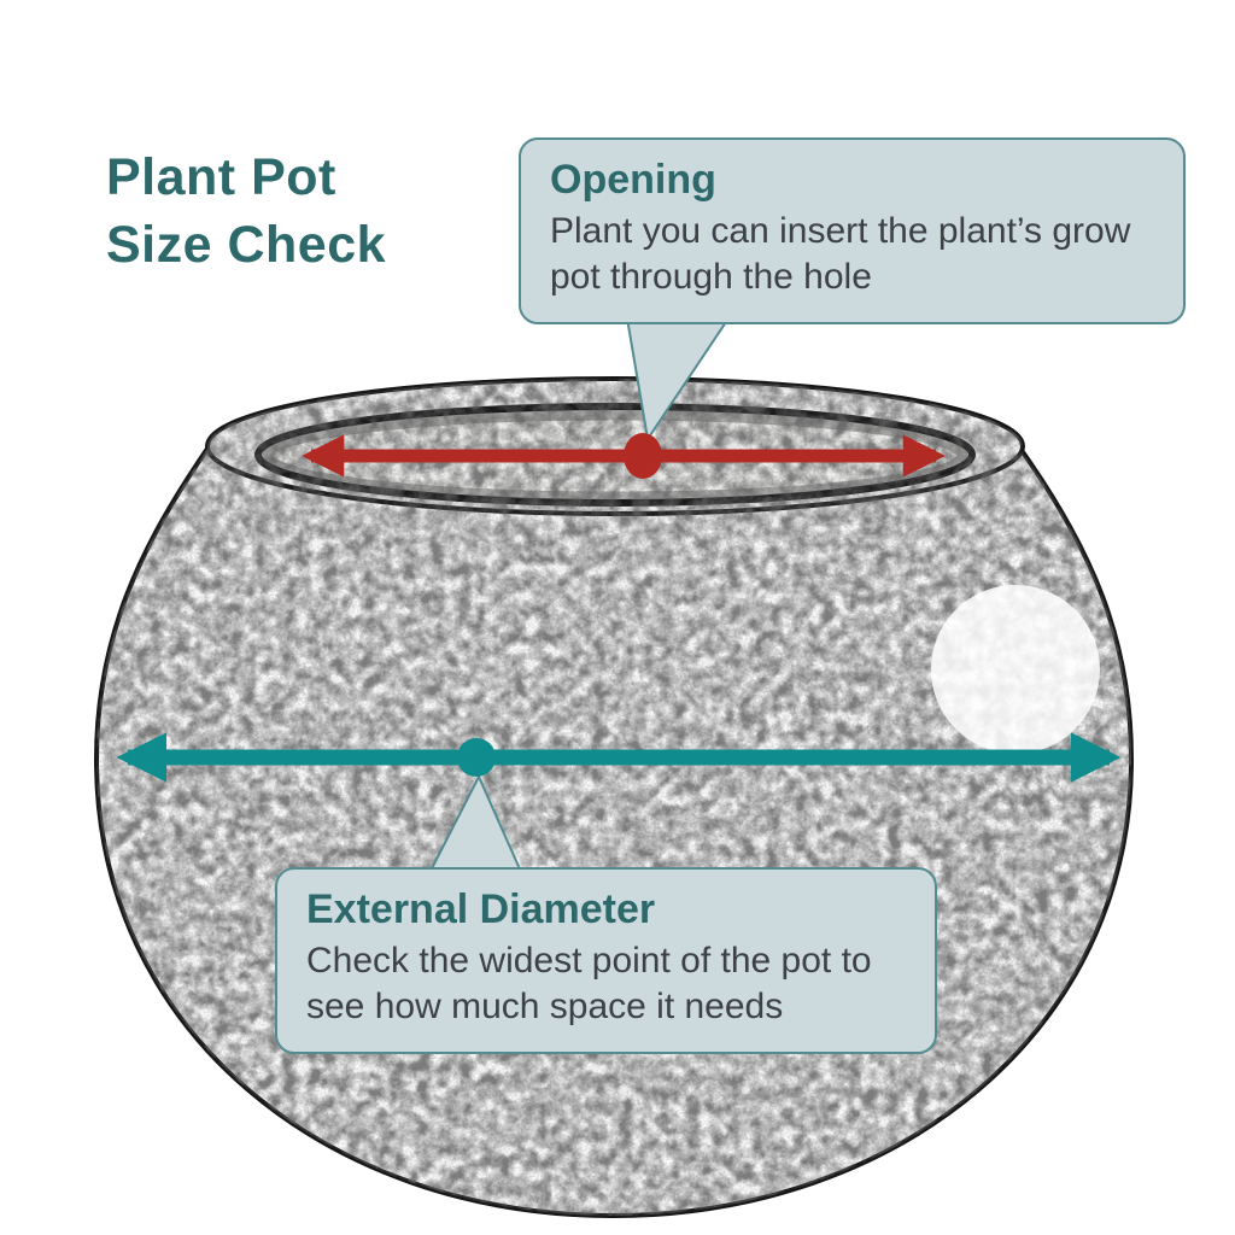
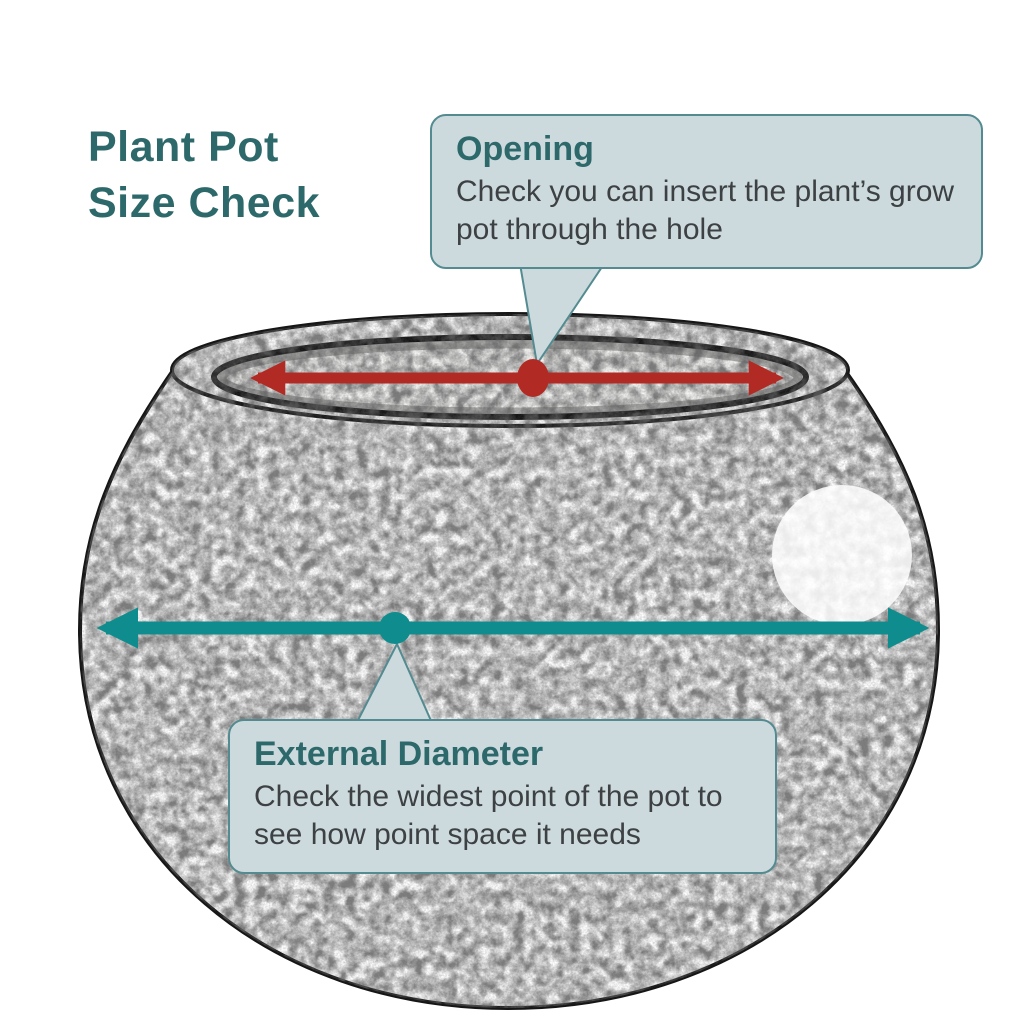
  Plant Pot
  Size Check
  Opening
- Plant you can insert the plant’s grow pot through the hole
+ Check you can insert the plant’s grow pot through the hole
  External Diameter
- Check the widest point of the pot to see how much space it needs
+ Check the widest point of the pot to see how point space it needs
